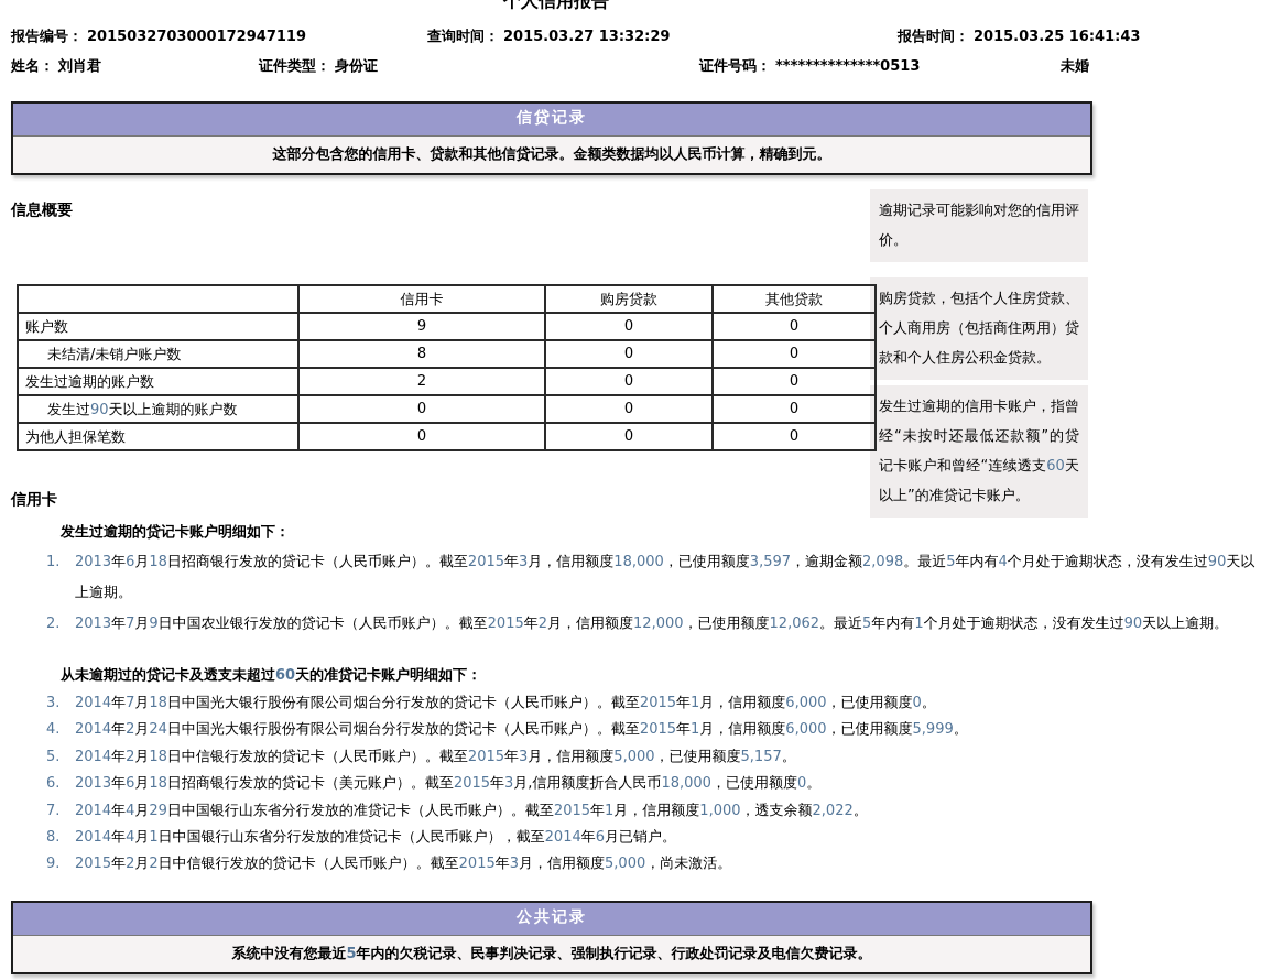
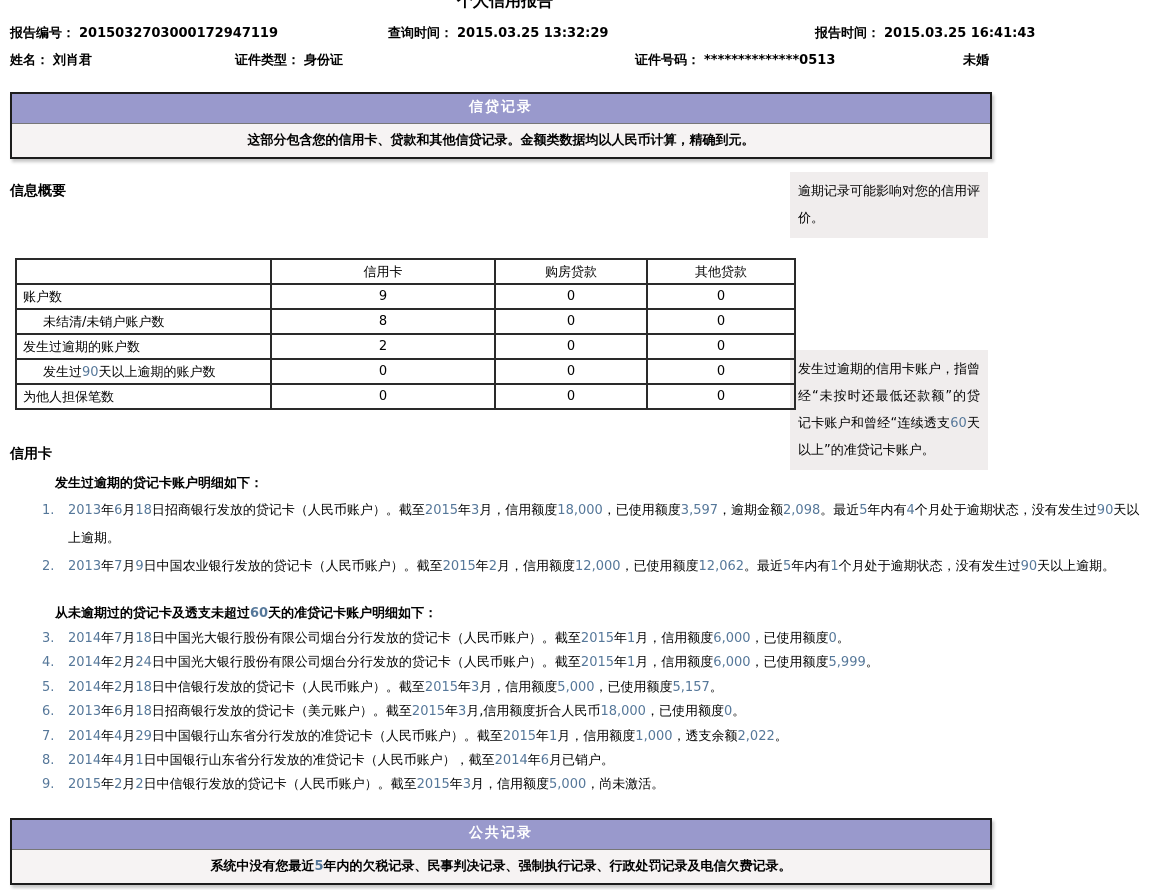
  个人信用报告
  报告编号： 2015032703000172947119
- 查询时间： 2015.03.27 13:32:29
+ 查询时间： 2015.03.25 13:32:29
  报告时间： 2015.03.25 16:41:43
  姓名： 刘肖君
  证件类型： 身份证
  证件号码： **************0513
  未婚
  信贷记录
  这部分包含您的信用卡、贷款和其他信贷记录。金额类数据均以人民币计算，精确到元。
  信息概要
  逾期记录可能影响对您的信用评价。
- 购房贷款，包括个人住房贷款、个人商用房（包括商住两用）贷款和个人住房公积金贷款。
  发生过逾期的信用卡账户，指曾经“未按时还最低还款额”的贷记卡账户和曾经“连续透支60天以上”的准贷记卡账户。
  	信用卡	购房贷款	其他贷款
  账户数	9	0	0
  未结清/未销户账户数	8	0	0
  发生过逾期的账户数	2	0	0
  发生过90天以上逾期的账户数	0	0	0
  为他人担保笔数	0	0	0
  信用卡
  发生过逾期的贷记卡账户明细如下：
  1.
  2013年6月18日招商银行发放的贷记卡（人民币账户）。截至2015年3月，信用额度18,000，已使用额度3,597，逾期金额2,098。最近5年内有4个月处于逾期状态，没有发生过90天以上逾期。
  2.
  2013年7月9日中国农业银行发放的贷记卡（人民币账户）。截至2015年2月，信用额度12,000，已使用额度12,062。最近5年内有1个月处于逾期状态，没有发生过90天以上逾期。
  从未逾期过的贷记卡及透支未超过60天的准贷记卡账户明细如下：
  3.
  2014年7月18日中国光大银行股份有限公司烟台分行发放的贷记卡（人民币账户）。截至2015年1月，信用额度6,000，已使用额度0。
  4.
  2014年2月24日中国光大银行股份有限公司烟台分行发放的贷记卡（人民币账户）。截至2015年1月，信用额度6,000，已使用额度5,999。
  5.
  2014年2月18日中信银行发放的贷记卡（人民币账户）。截至2015年3月，信用额度5,000，已使用额度5,157。
  6.
  2013年6月18日招商银行发放的贷记卡（美元账户）。截至2015年3月,信用额度折合人民币18,000，已使用额度0。
  7.
  2014年4月29日中国银行山东省分行发放的准贷记卡（人民币账户）。截至2015年1月，信用额度1,000，透支余额2,022。
  8.
  2014年4月1日中国银行山东省分行发放的准贷记卡（人民币账户），截至2014年6月已销户。
  9.
  2015年2月2日中信银行发放的贷记卡（人民币账户）。截至2015年3月，信用额度5,000，尚未激活。
  公共记录
  系统中没有您最近5年内的欠税记录、民事判决记录、强制执行记录、行政处罚记录及电信欠费记录。
